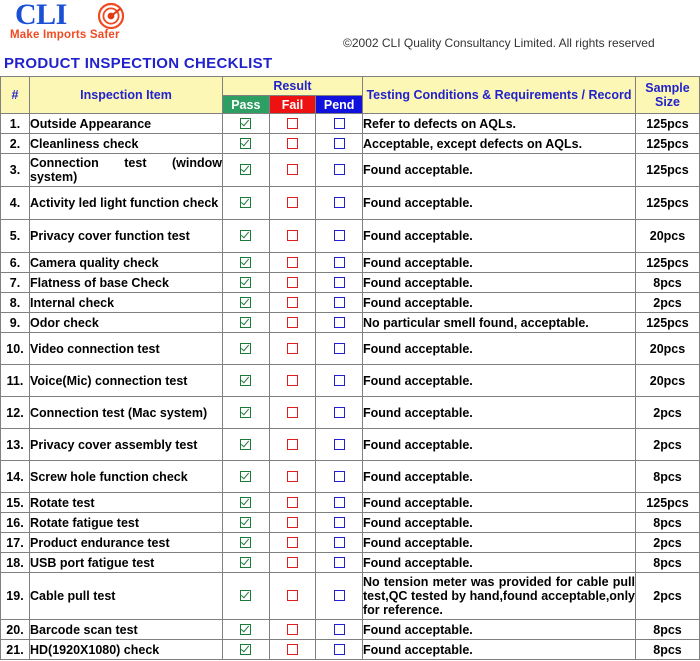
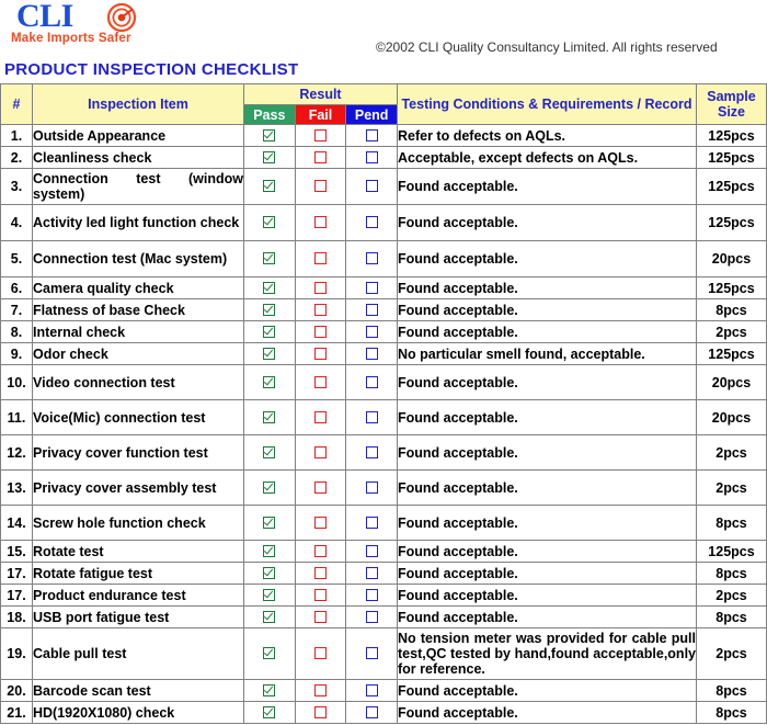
  CLI
  Make Imports Safer
  ©2002 CLI Quality Consultancy Limited. All rights reserved
  PRODUCT INSPECTION CHECKLIST
  #	Inspection Item	Result	Testing Conditions & Requirements / Record	Sample Size
  Pass	Fail	Pend
  1.	Outside Appearance				Refer to defects on AQLs.	125pcs
  2.	Cleanliness check				Acceptable, except defects on AQLs.	125pcs
  3.	Connection test (window system)				Found acceptable.	125pcs
  4.	Activity led light function check				Found acceptable.	125pcs
- 5.	Privacy cover function test				Found acceptable.	20pcs
+ 5.	Connection test (Mac system)				Found acceptable.	20pcs
  6.	Camera quality check				Found acceptable.	125pcs
  7.	Flatness of base Check				Found acceptable.	8pcs
  8.	Internal check				Found acceptable.	2pcs
  9.	Odor check				No particular smell found, acceptable.	125pcs
  10.	Video connection test				Found acceptable.	20pcs
  11.	Voice(Mic) connection test				Found acceptable.	20pcs
- 12.	Connection test (Mac system)				Found acceptable.	2pcs
+ 12.	Privacy cover function test				Found acceptable.	2pcs
  13.	Privacy cover assembly test				Found acceptable.	2pcs
  14.	Screw hole function check				Found acceptable.	8pcs
  15.	Rotate test				Found acceptable.	125pcs
- 16.	Rotate fatigue test				Found acceptable.	8pcs
+ 17.	Rotate fatigue test				Found acceptable.	8pcs
  17.	Product endurance test				Found acceptable.	2pcs
  18.	USB port fatigue test				Found acceptable.	8pcs
  19.	Cable pull test				No tension meter was provided for cable pull test,QC tested by hand,found acceptable,only for reference.	2pcs
  20.	Barcode scan test				Found acceptable.	8pcs
  21.	HD(1920X1080) check				Found acceptable.	8pcs
